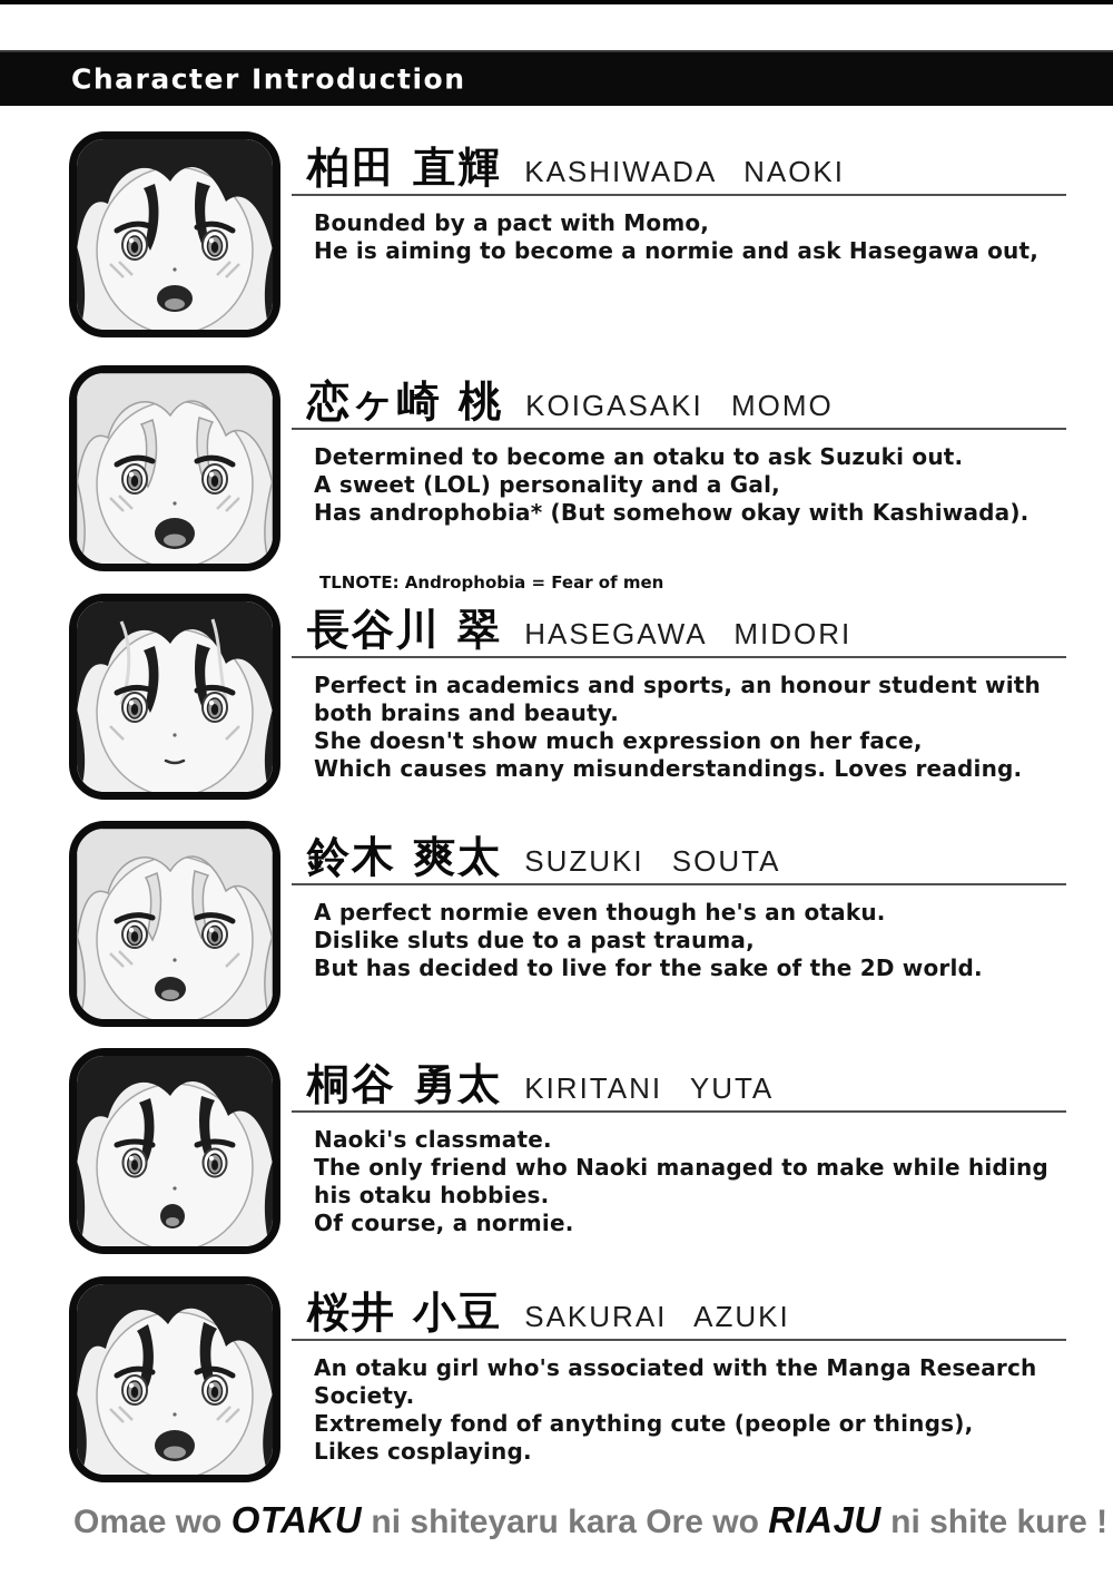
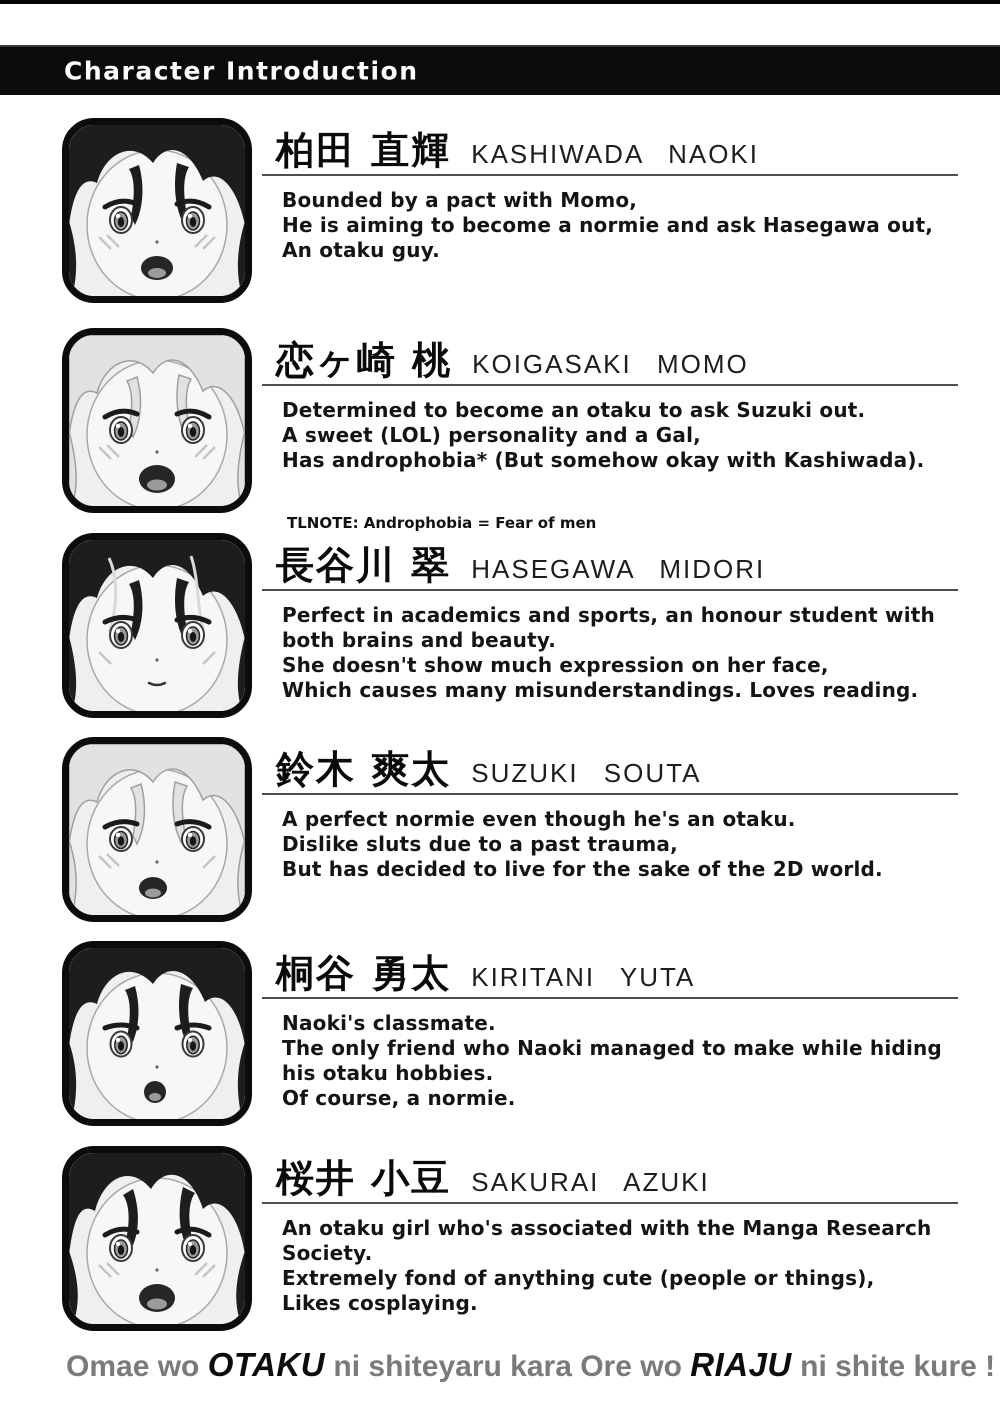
  Character Introduction
  柏田 直輝
  KASHIWADA NAOKI
  Bounded by a pact with Momo,
  He is aiming to become a normie and ask Hasegawa out,
+ An otaku guy.
  恋ヶ崎 桃
  KOIGASAKI MOMO
  Determined to become an otaku to ask Suzuki out.
  A sweet (LOL) personality and a Gal,
  Has androphobia* (But somehow okay with Kashiwada).
  TLNOTE: Androphobia = Fear of men
  長谷川 翠
  HASEGAWA MIDORI
  Perfect in academics and sports, an honour student with
  both brains and beauty.
  She doesn't show much expression on her face,
  Which causes many misunderstandings. Loves reading.
  鈴木 爽太
  SUZUKI SOUTA
  A perfect normie even though he's an otaku.
  Dislike sluts due to a past trauma,
  But has decided to live for the sake of the 2D world.
  桐谷 勇太
  KIRITANI YUTA
  Naoki's classmate.
  The only friend who Naoki managed to make while hiding
  his otaku hobbies.
  Of course, a normie.
  桜井 小豆
  SAKURAI AZUKI
  An otaku girl who's associated with the Manga Research
  Society.
  Extremely fond of anything cute (people or things),
  Likes cosplaying.
  Omae wo OTAKU ni shiteyaru kara Ore wo RIAJU ni shite kure !
